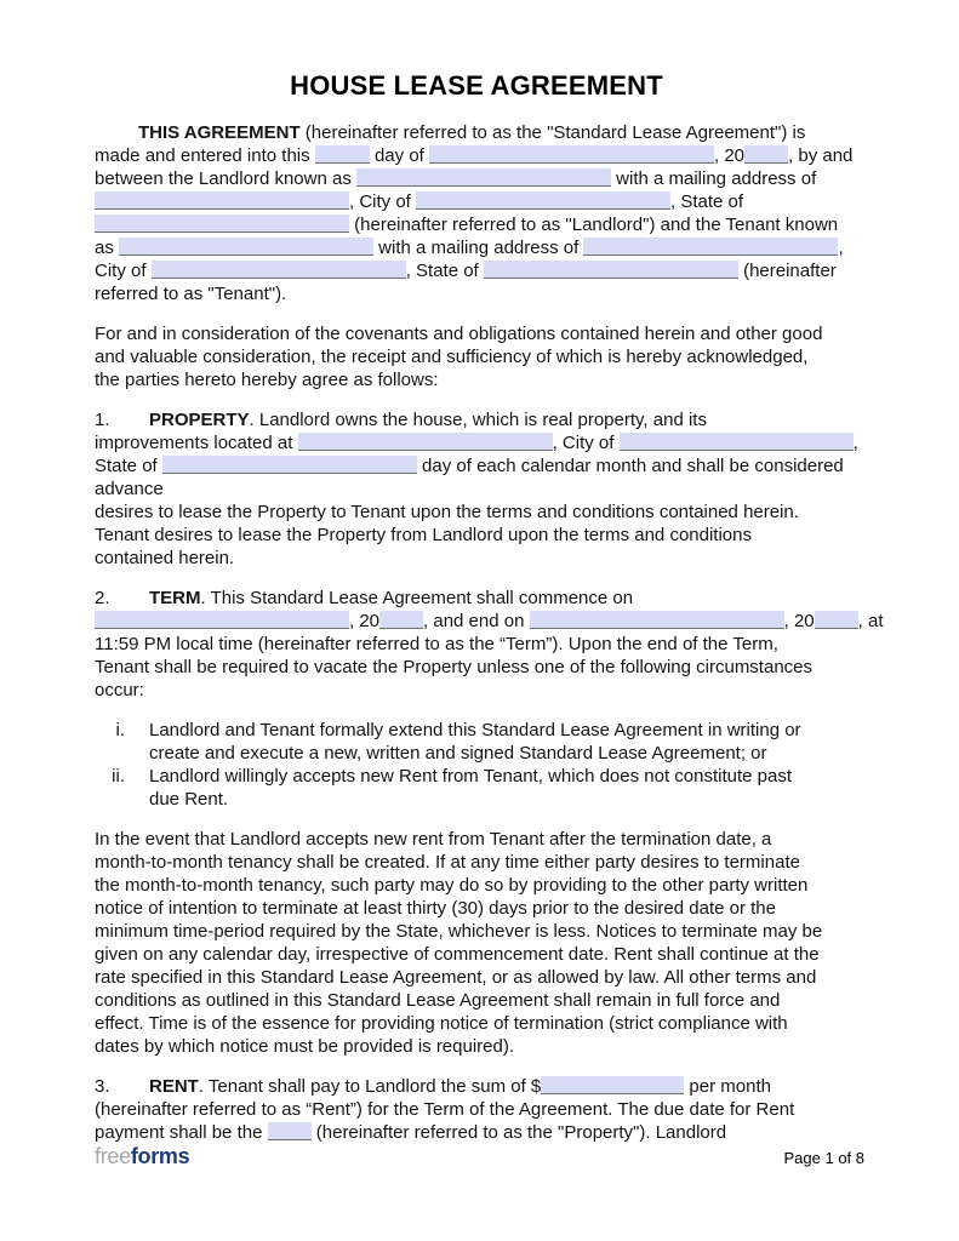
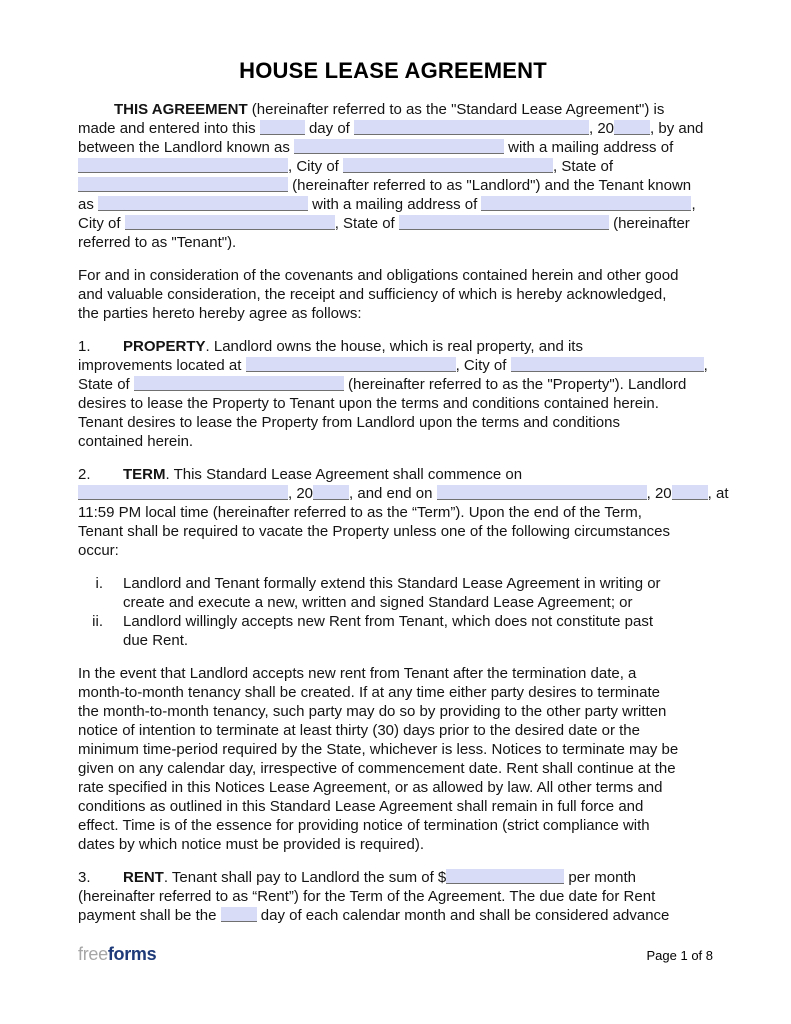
  HOUSE LEASE AGREEMENT
  THIS AGREEMENT (hereinafter referred to as the "Standard Lease Agreement") is
  made and entered into this day of , 20 , by and
  between the Landlord known as with a mailing address of
  , City of , State of
  (hereinafter referred to as "Landlord") and the Tenant known
  as with a mailing address of ,
  City of , State of (hereinafter
  referred to as "Tenant").
  For and in consideration of the covenants and obligations contained herein and other good
  and valuable consideration, the receipt and sufficiency of which is hereby acknowledged,
  the parties hereto hereby agree as follows:
  1. PROPERTY. Landlord owns the house, which is real property, and its
  improvements located at , City of ,
- State of day of each calendar month and shall be considered advance
+ State of (hereinafter referred to as the "Property"). Landlord
  desires to lease the Property to Tenant upon the terms and conditions contained herein.
  Tenant desires to lease the Property from Landlord upon the terms and conditions
  contained herein.
  2. TERM. This Standard Lease Agreement shall commence on
  , 20 , and end on , 20 , at
  11:59 PM local time (hereinafter referred to as the “Term”). Upon the end of the Term,
  Tenant shall be required to vacate the Property unless one of the following circumstances
  occur:
  i.
  Landlord and Tenant formally extend this Standard Lease Agreement in writing or
  create and execute a new, written and signed Standard Lease Agreement; or
  ii.
  Landlord willingly accepts new Rent from Tenant, which does not constitute past
  due Rent.
  In the event that Landlord accepts new rent from Tenant after the termination date, a
  month-to-month tenancy shall be created. If at any time either party desires to terminate
  the month-to-month tenancy, such party may do so by providing to the other party written
  notice of intention to terminate at least thirty (30) days prior to the desired date or the
  minimum time-period required by the State, whichever is less. Notices to terminate may be
  given on any calendar day, irrespective of commencement date. Rent shall continue at the
- rate specified in this Standard Lease Agreement, or as allowed by law. All other terms and
+ rate specified in this Notices Lease Agreement, or as allowed by law. All other terms and
  conditions as outlined in this Standard Lease Agreement shall remain in full force and
  effect. Time is of the essence for providing notice of termination (strict compliance with
  dates by which notice must be provided is required).
  3. RENT. Tenant shall pay to Landlord the sum of $ per month
  (hereinafter referred to as “Rent”) for the Term of the Agreement. The due date for Rent
- payment shall be the (hereinafter referred to as the "Property"). Landlord
+ payment shall be the day of each calendar month and shall be considered advance
  freeforms
  Page 1 of 8
